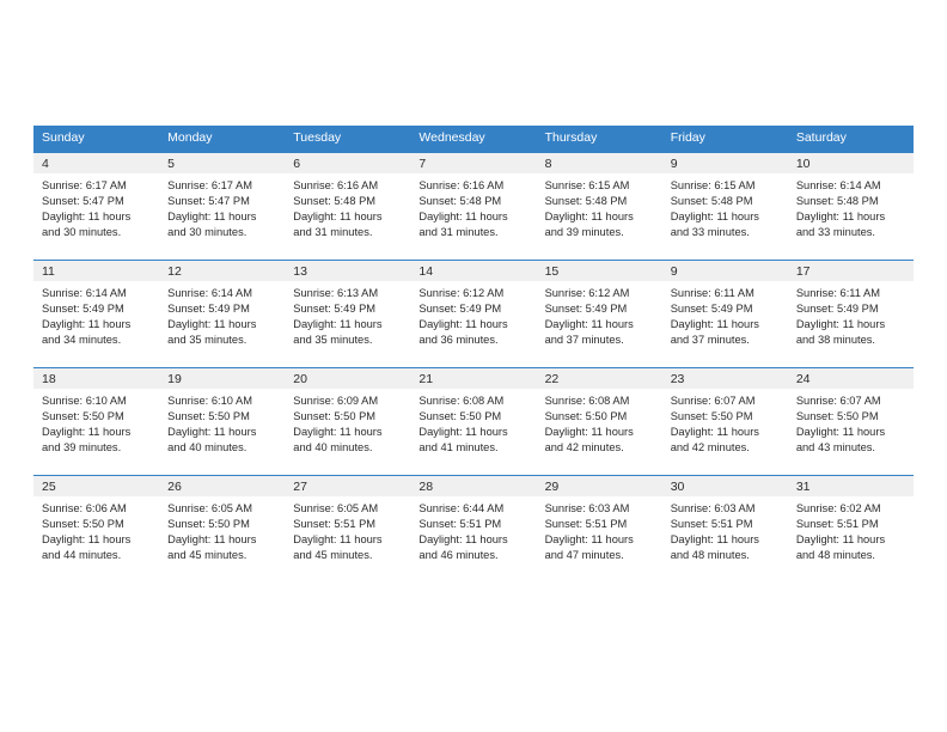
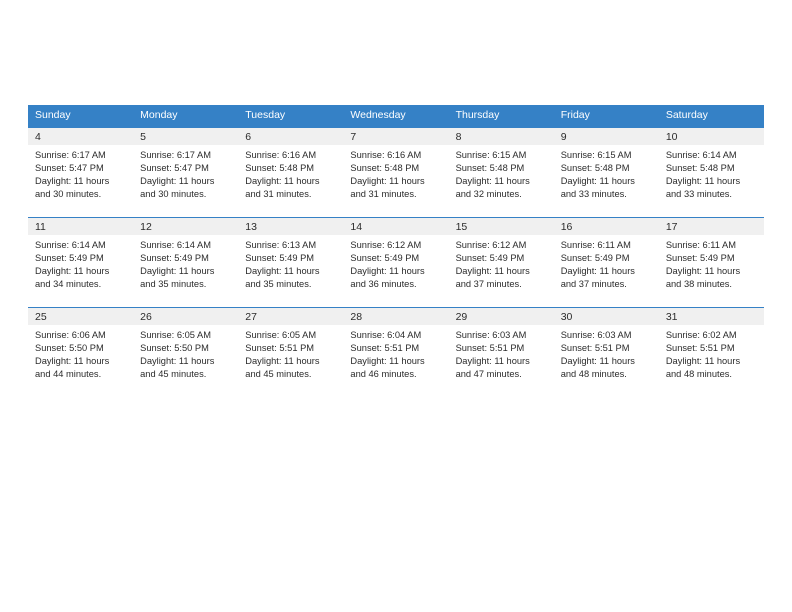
  Sunday	Monday	Tuesday	Wednesday	Thursday	Friday	Saturday
- 4Sunrise: 6:17 AMSunset: 5:47 PMDaylight: 11 hoursand 30 minutes.	5Sunrise: 6:17 AMSunset: 5:47 PMDaylight: 11 hoursand 30 minutes.	6Sunrise: 6:16 AMSunset: 5:48 PMDaylight: 11 hoursand 31 minutes.	7Sunrise: 6:16 AMSunset: 5:48 PMDaylight: 11 hoursand 31 minutes.	8Sunrise: 6:15 AMSunset: 5:48 PMDaylight: 11 hoursand 39 minutes.	9Sunrise: 6:15 AMSunset: 5:48 PMDaylight: 11 hoursand 33 minutes.	10Sunrise: 6:14 AMSunset: 5:48 PMDaylight: 11 hoursand 33 minutes.
+ 4Sunrise: 6:17 AMSunset: 5:47 PMDaylight: 11 hoursand 30 minutes.	5Sunrise: 6:17 AMSunset: 5:47 PMDaylight: 11 hoursand 30 minutes.	6Sunrise: 6:16 AMSunset: 5:48 PMDaylight: 11 hoursand 31 minutes.	7Sunrise: 6:16 AMSunset: 5:48 PMDaylight: 11 hoursand 31 minutes.	8Sunrise: 6:15 AMSunset: 5:48 PMDaylight: 11 hoursand 32 minutes.	9Sunrise: 6:15 AMSunset: 5:48 PMDaylight: 11 hoursand 33 minutes.	10Sunrise: 6:14 AMSunset: 5:48 PMDaylight: 11 hoursand 33 minutes.
- 11Sunrise: 6:14 AMSunset: 5:49 PMDaylight: 11 hoursand 34 minutes.	12Sunrise: 6:14 AMSunset: 5:49 PMDaylight: 11 hoursand 35 minutes.	13Sunrise: 6:13 AMSunset: 5:49 PMDaylight: 11 hoursand 35 minutes.	14Sunrise: 6:12 AMSunset: 5:49 PMDaylight: 11 hoursand 36 minutes.	15Sunrise: 6:12 AMSunset: 5:49 PMDaylight: 11 hoursand 37 minutes.	9Sunrise: 6:11 AMSunset: 5:49 PMDaylight: 11 hoursand 37 minutes.	17Sunrise: 6:11 AMSunset: 5:49 PMDaylight: 11 hoursand 38 minutes.
+ 11Sunrise: 6:14 AMSunset: 5:49 PMDaylight: 11 hoursand 34 minutes.	12Sunrise: 6:14 AMSunset: 5:49 PMDaylight: 11 hoursand 35 minutes.	13Sunrise: 6:13 AMSunset: 5:49 PMDaylight: 11 hoursand 35 minutes.	14Sunrise: 6:12 AMSunset: 5:49 PMDaylight: 11 hoursand 36 minutes.	15Sunrise: 6:12 AMSunset: 5:49 PMDaylight: 11 hoursand 37 minutes.	16Sunrise: 6:11 AMSunset: 5:49 PMDaylight: 11 hoursand 37 minutes.	17Sunrise: 6:11 AMSunset: 5:49 PMDaylight: 11 hoursand 38 minutes.
- 18Sunrise: 6:10 AMSunset: 5:50 PMDaylight: 11 hoursand 39 minutes.	19Sunrise: 6:10 AMSunset: 5:50 PMDaylight: 11 hoursand 40 minutes.	20Sunrise: 6:09 AMSunset: 5:50 PMDaylight: 11 hoursand 40 minutes.	21Sunrise: 6:08 AMSunset: 5:50 PMDaylight: 11 hoursand 41 minutes.	22Sunrise: 6:08 AMSunset: 5:50 PMDaylight: 11 hoursand 42 minutes.	23Sunrise: 6:07 AMSunset: 5:50 PMDaylight: 11 hoursand 42 minutes.	24Sunrise: 6:07 AMSunset: 5:50 PMDaylight: 11 hoursand 43 minutes.
- 25Sunrise: 6:06 AMSunset: 5:50 PMDaylight: 11 hoursand 44 minutes.	26Sunrise: 6:05 AMSunset: 5:50 PMDaylight: 11 hoursand 45 minutes.	27Sunrise: 6:05 AMSunset: 5:51 PMDaylight: 11 hoursand 45 minutes.	28Sunrise: 6:44 AMSunset: 5:51 PMDaylight: 11 hoursand 46 minutes.	29Sunrise: 6:03 AMSunset: 5:51 PMDaylight: 11 hoursand 47 minutes.	30Sunrise: 6:03 AMSunset: 5:51 PMDaylight: 11 hoursand 48 minutes.	31Sunrise: 6:02 AMSunset: 5:51 PMDaylight: 11 hoursand 48 minutes.
+ 25Sunrise: 6:06 AMSunset: 5:50 PMDaylight: 11 hoursand 44 minutes.	26Sunrise: 6:05 AMSunset: 5:50 PMDaylight: 11 hoursand 45 minutes.	27Sunrise: 6:05 AMSunset: 5:51 PMDaylight: 11 hoursand 45 minutes.	28Sunrise: 6:04 AMSunset: 5:51 PMDaylight: 11 hoursand 46 minutes.	29Sunrise: 6:03 AMSunset: 5:51 PMDaylight: 11 hoursand 47 minutes.	30Sunrise: 6:03 AMSunset: 5:51 PMDaylight: 11 hoursand 48 minutes.	31Sunrise: 6:02 AMSunset: 5:51 PMDaylight: 11 hoursand 48 minutes.
